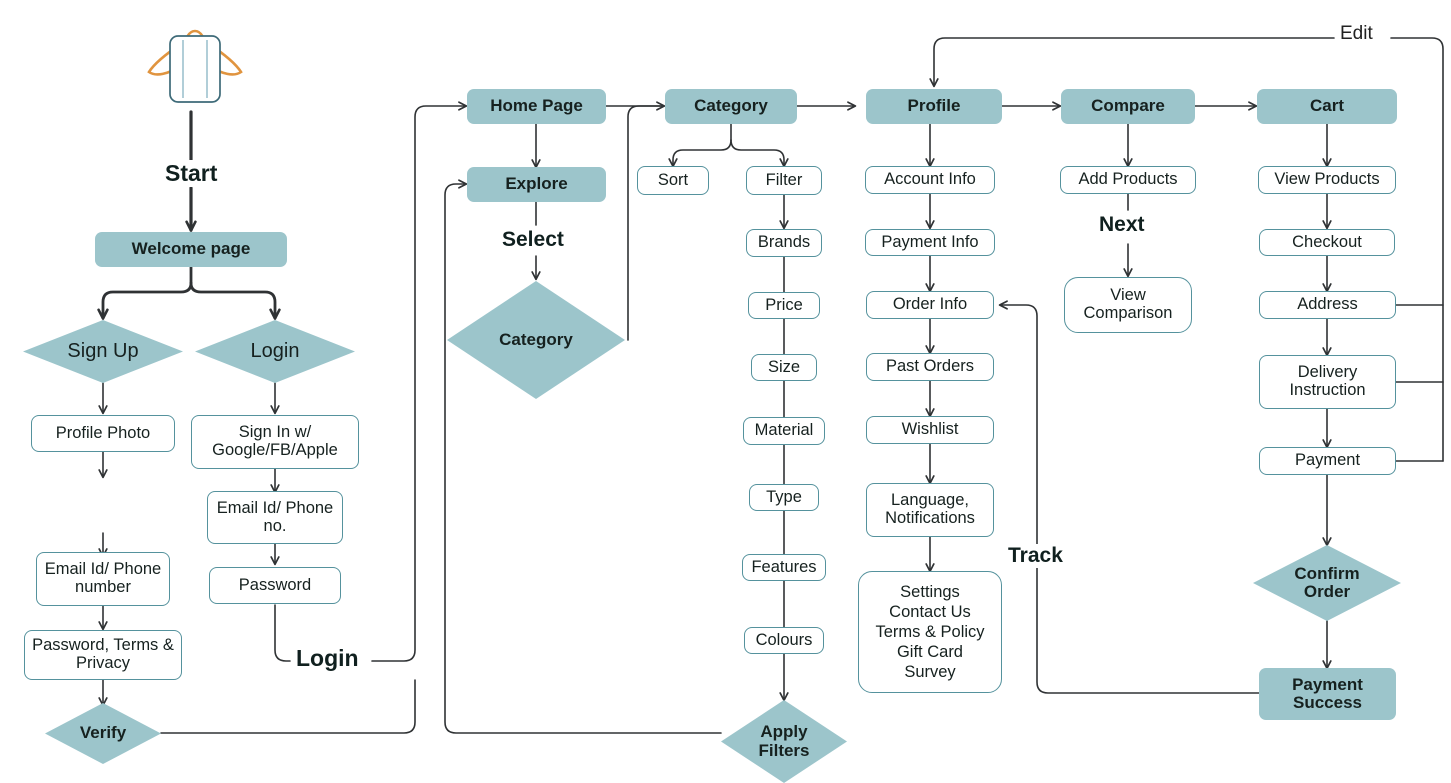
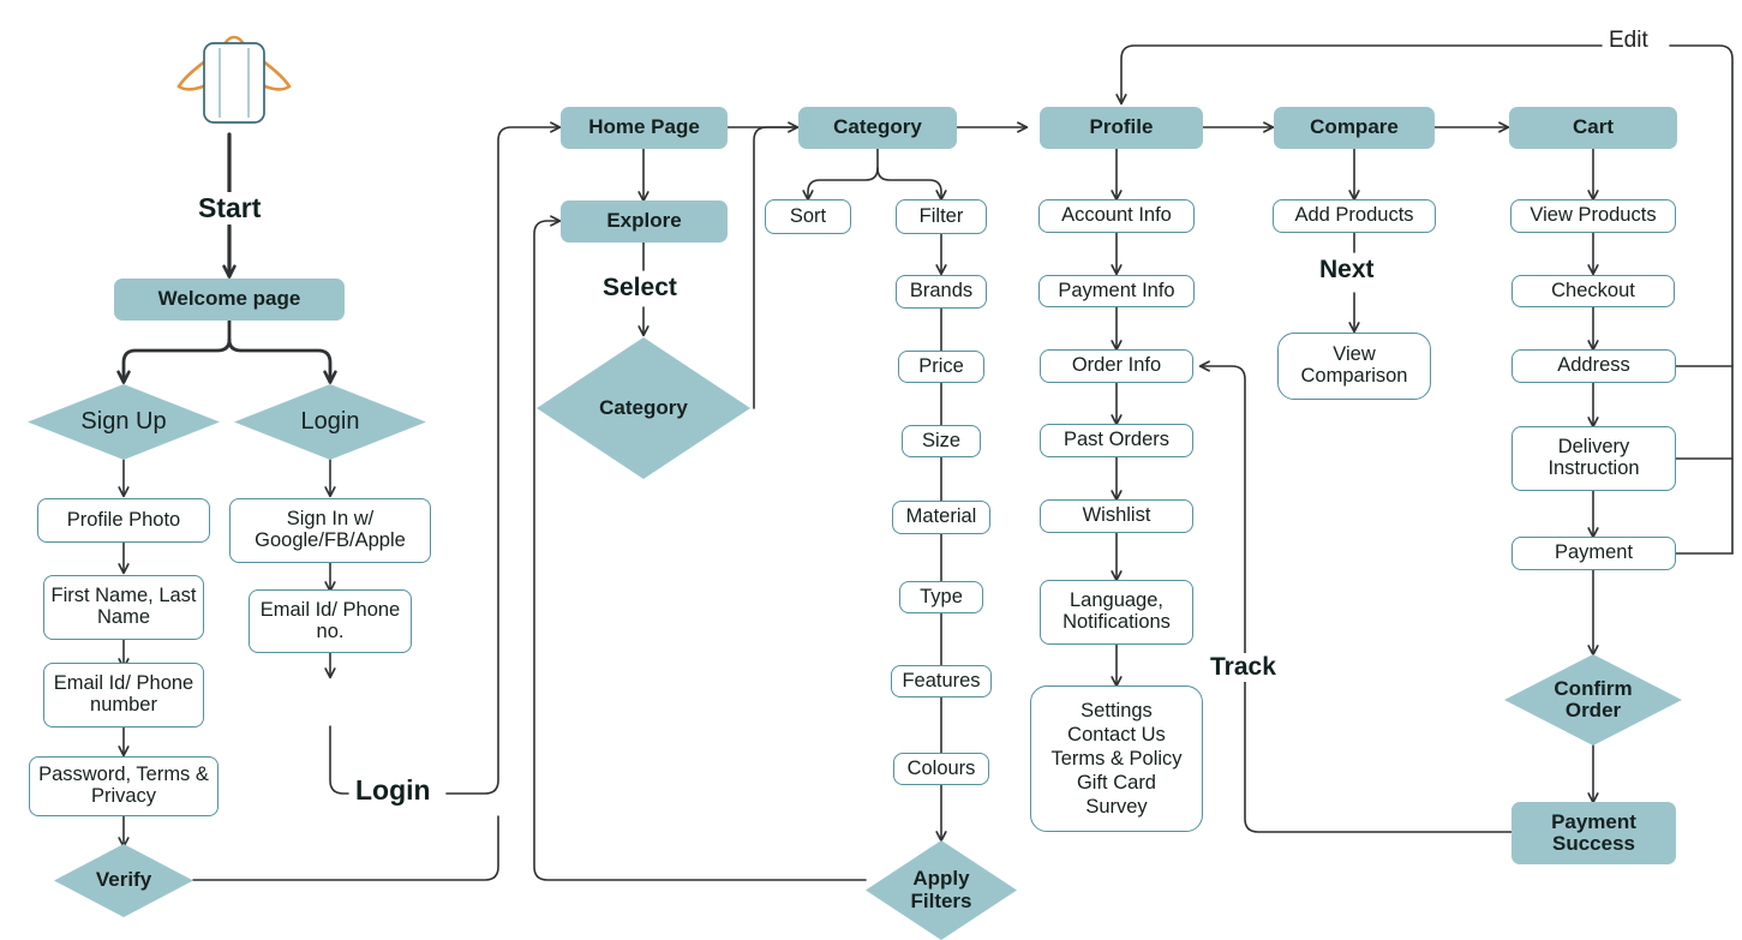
  Start
  Login
  Select
  Next
  Track
  Edit
  Welcome page
  Sign Up
  Login
  Profile Photo
+ First Name, Last Name
  Email Id/ Phone number
  Password, Terms & Privacy
  Verify
  Sign In w/ Google/FB/Apple
  Email Id/ Phone no.
- Password
  Home Page
  Explore
  Category
  Category
  Sort
  Filter
  Brands
  Price
  Size
  Material
  Type
  Features
  Colours
  Apply
  Filters
  Profile
  Account Info
  Payment Info
  Order Info
  Past Orders
  Wishlist
  Language, Notifications
  Settings
  Contact Us
  Terms & Policy
  Gift Card
  Survey
  Compare
  Add Products
  View
  Comparison
  Cart
  View Products
  Checkout
  Address
  Delivery Instruction
  Payment
  Confirm
  Order
  Payment
  Success
